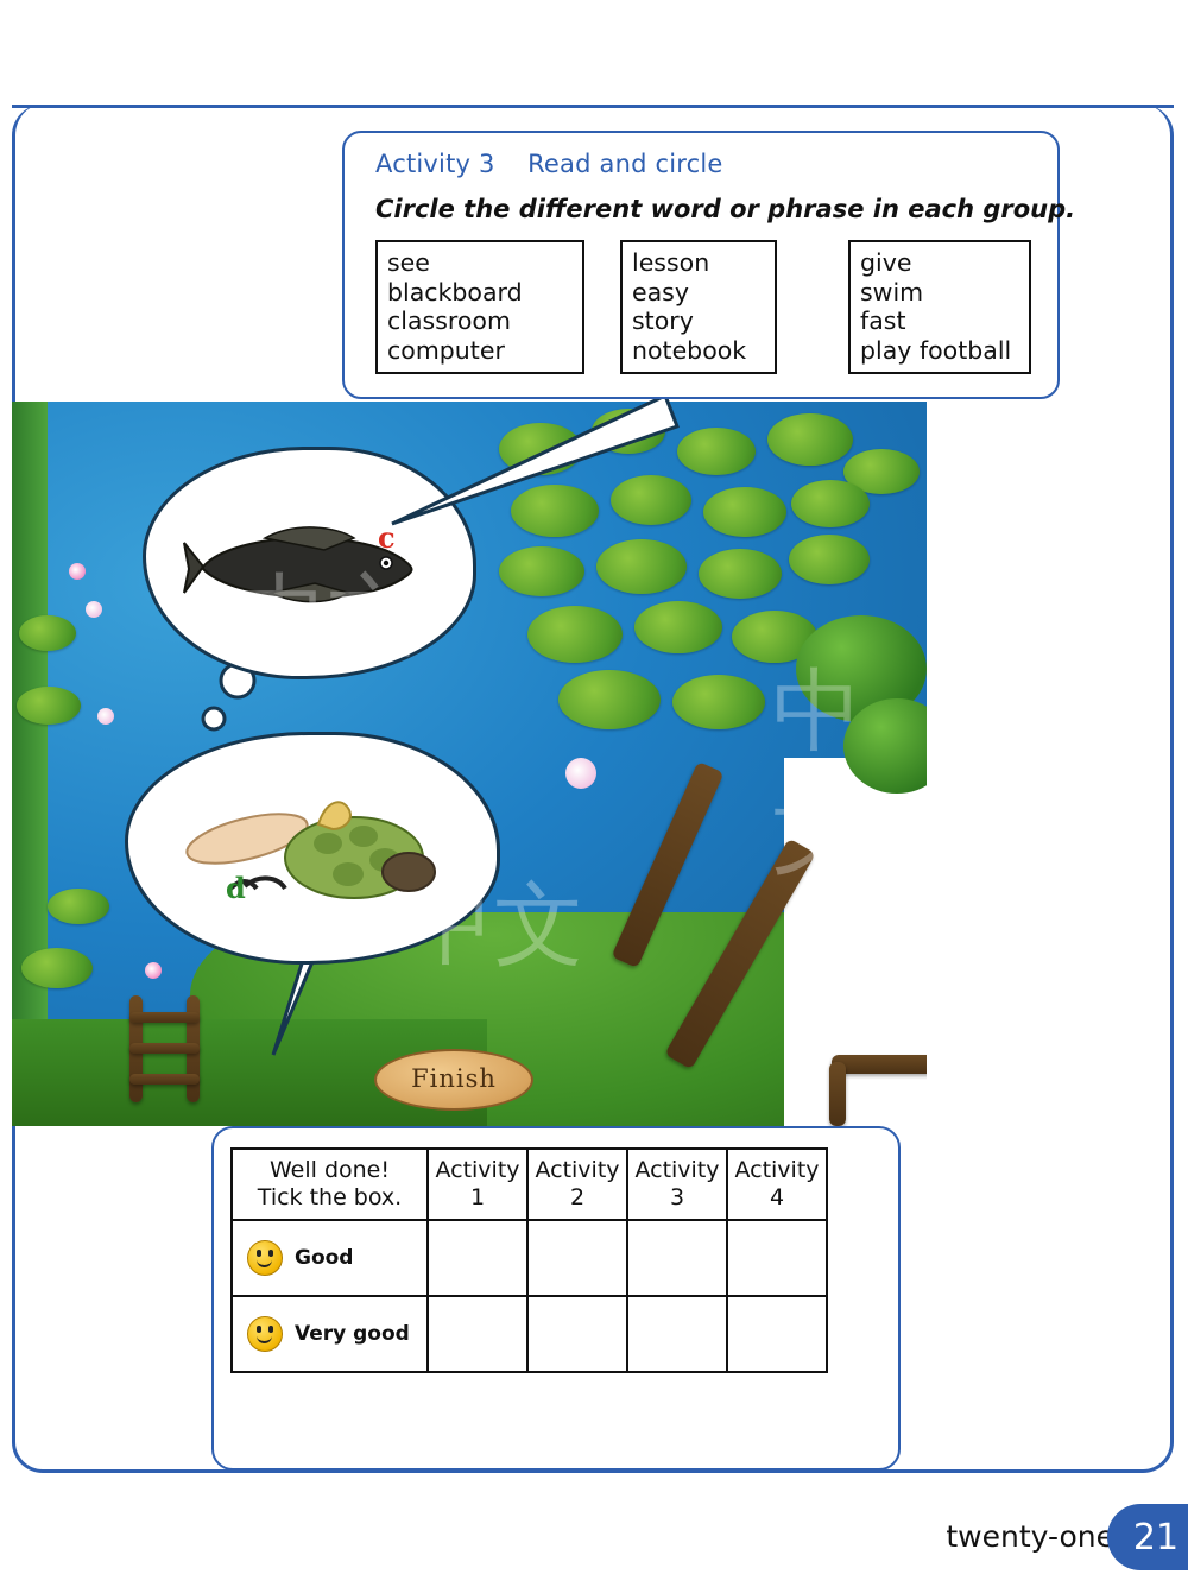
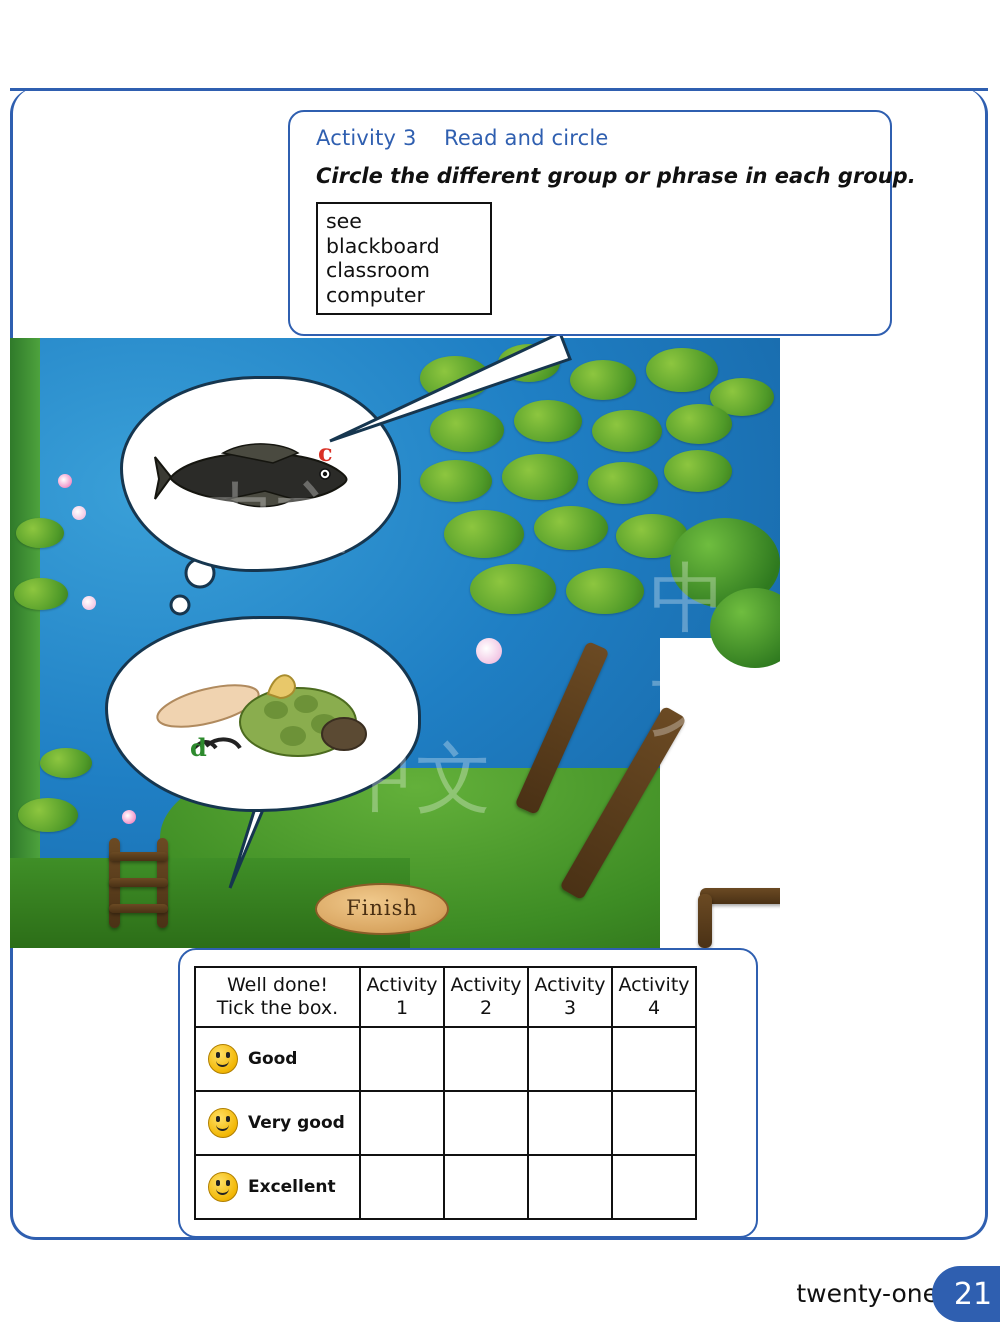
  Finish
  c
  d
  中文
  中文
  中文
  Activity 3 Read and circle
- Circle the different word or phrase in each group.
+ Circle the different group or phrase in each group.
  see
  blackboard
  classroom
  computer
- lesson
- easy
- story
- notebook
- give
- swim
- fast
- play football
  Well done! Tick the box.	Activity 1	Activity 2	Activity 3	Activity 4
  Good
  Very good
+ Excellent
  twenty-one
  21
